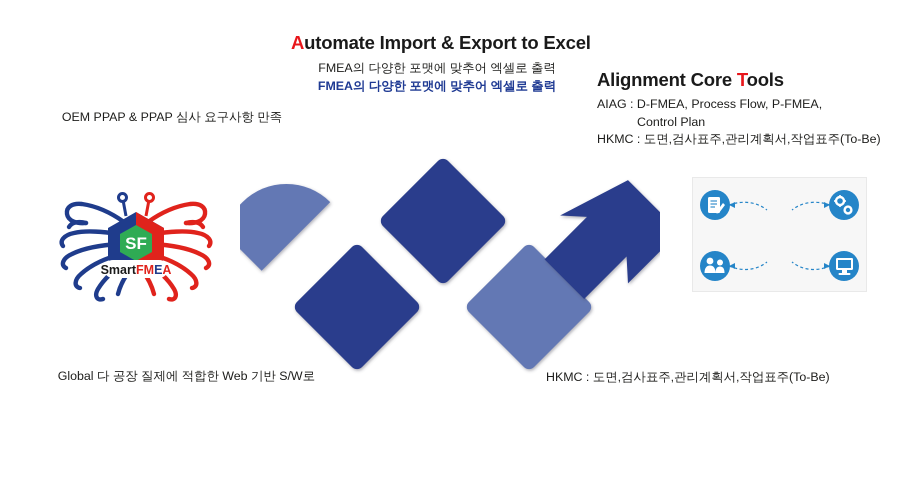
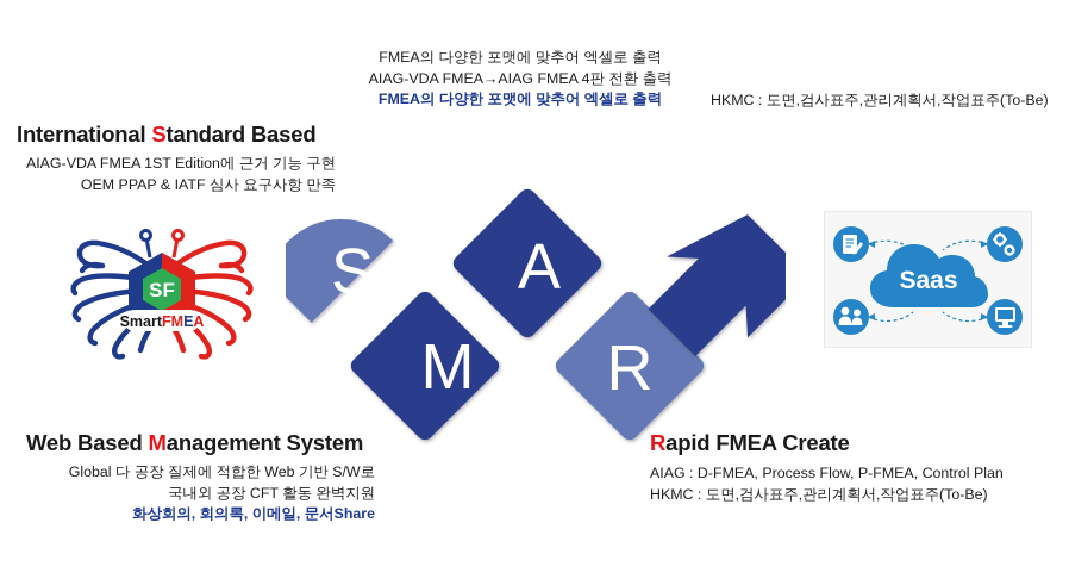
+ International Standard Based
+ AIAG-VDA FMEA 1ST Edition에 근거 기능 구현
- OEM PPAP & PPAP 심사 요구사항 만족
+ OEM PPAP & IATF 심사 요구사항 만족
- Automate Import & Export to Excel
  FMEA의 다양한 포맷에 맞추어 엑셀로 출력
+ AIAG-VDA FMEA→AIAG FMEA 4판 전환 출력
  FMEA의 다양한 포맷에 맞추어 엑셀로 출력
- Alignment Core Tools
- AIAG : D-FMEA, Process Flow, P-FMEA,
- Control Plan
  HKMC : 도면,검사표주,관리계획서,작업표주(To-Be)
+ Web Based Management System
  Global 다 공장 질제에 적합한 Web 기반 S/W로
+ 국내외 공장 CFT 활동 완벽지원
+ 화상회의, 회의록, 이메일, 문서Share
+ Rapid FMEA Create
+ AIAG : D-FMEA, Process Flow, P-FMEA, Control Plan
  HKMC : 도면,검사표주,관리계획서,작업표주(To-Be)
+ S
+ M
+ A
+ R
  SF
  SmartFMEA
+ Saas
